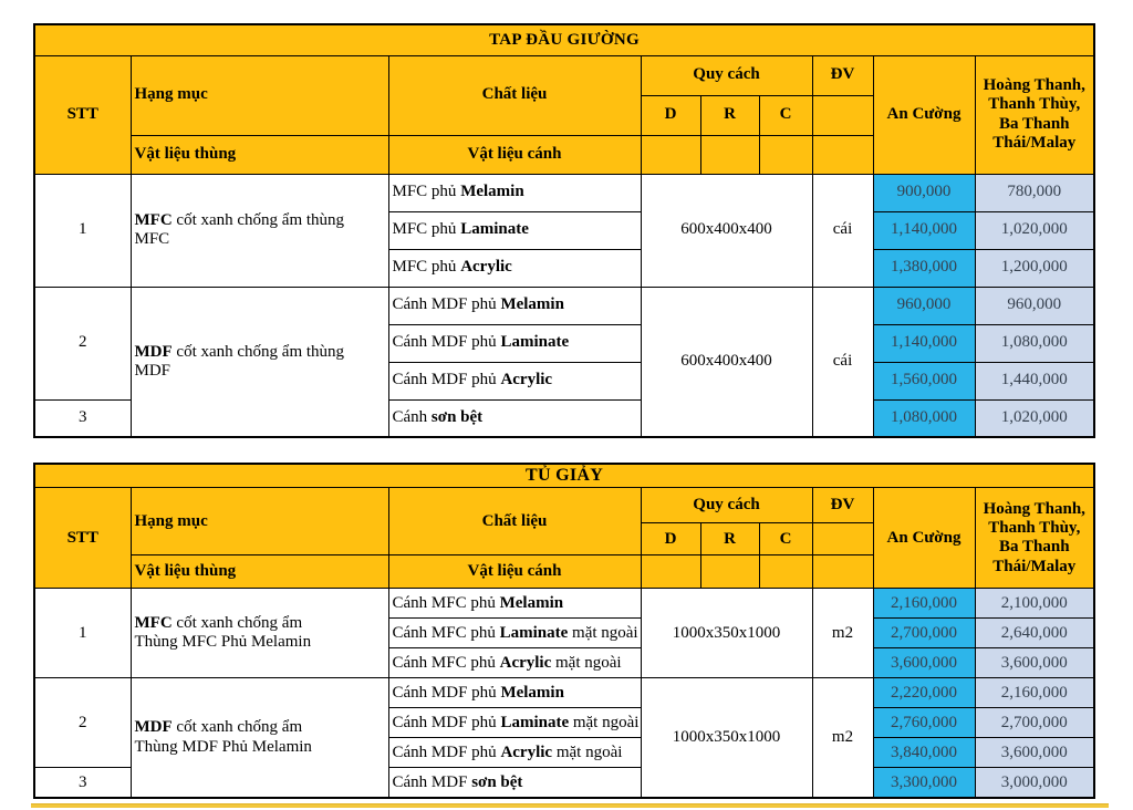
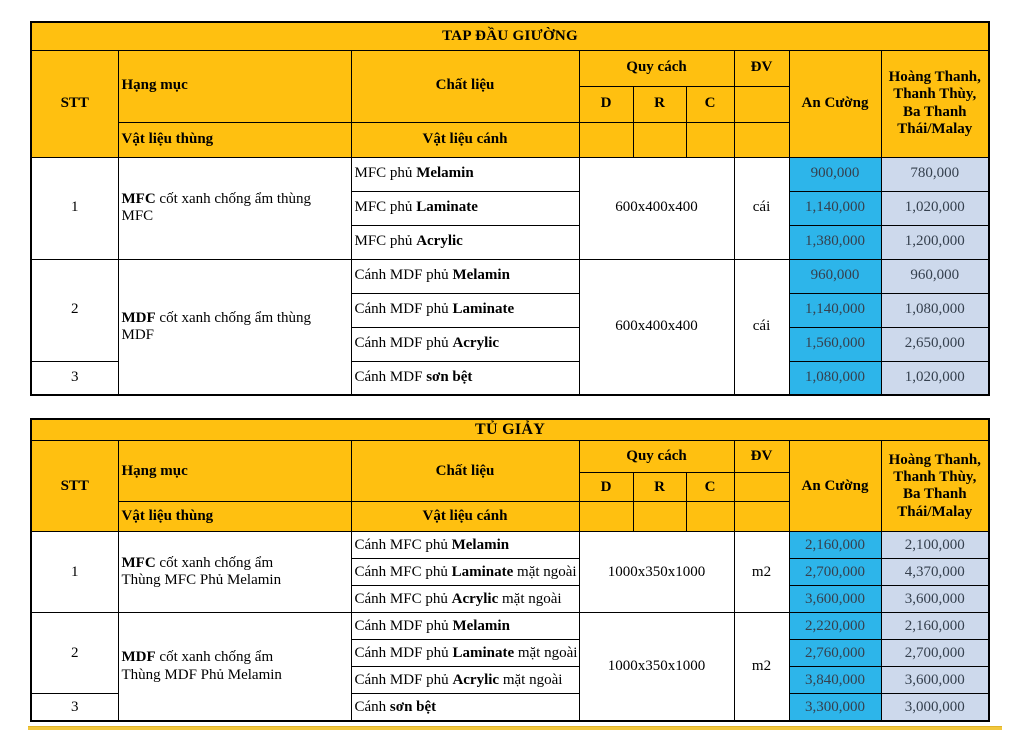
  TAP ĐẦU GIƯỜNG
  STT	Hạng mục	Chất liệu	Quy cách	ĐV	An Cường	Hoàng Thanh, Thanh Thùy, Ba Thanh Thái/Malay
  D	R	C
  Vật liệu thùng	Vật liệu cánh
  1	MFC cốt xanh chống ẩm thùngMFC	MFC phủ Melamin	600x400x400	cái	900,000	780,000
  MFC phủ Laminate	1,140,000	1,020,000
  MFC phủ Acrylic	1,380,000	1,200,000
  2	MDF cốt xanh chống ẩm thùngMDF	Cánh MDF phủ Melamin	600x400x400	cái	960,000	960,000
  Cánh MDF phủ Laminate	1,140,000	1,080,000
- Cánh MDF phủ Acrylic	1,560,000	1,440,000
+ Cánh MDF phủ Acrylic	1,560,000	2,650,000
- 3	Cánh sơn bệt	1,080,000	1,020,000
+ 3	Cánh MDF sơn bệt	1,080,000	1,020,000
  TỦ GIẢY
  STT	Hạng mục	Chất liệu	Quy cách	ĐV	An Cường	Hoàng Thanh, Thanh Thùy, Ba Thanh Thái/Malay
  D	R	C
  Vật liệu thùng	Vật liệu cánh
  1	MFC cốt xanh chống ẩmThùng MFC Phủ Melamin	Cánh MFC phủ Melamin	1000x350x1000	m2	2,160,000	2,100,000
- Cánh MFC phủ Laminate mặt ngoài	2,700,000	2,640,000
+ Cánh MFC phủ Laminate mặt ngoài	2,700,000	4,370,000
  Cánh MFC phủ Acrylic mặt ngoài	3,600,000	3,600,000
  2	MDF cốt xanh chống ẩmThùng MDF Phủ Melamin	Cánh MDF phủ Melamin	1000x350x1000	m2	2,220,000	2,160,000
  Cánh MDF phủ Laminate mặt ngoài	2,760,000	2,700,000
  Cánh MDF phủ Acrylic mặt ngoài	3,840,000	3,600,000
- 3	Cánh MDF sơn bệt	3,300,000	3,000,000
+ 3	Cánh sơn bệt	3,300,000	3,000,000
